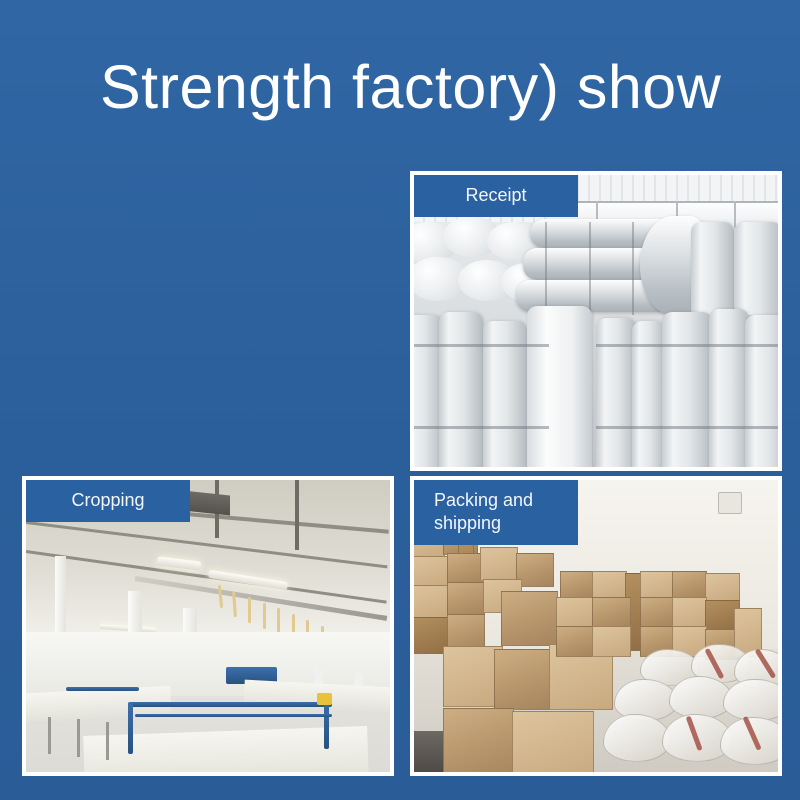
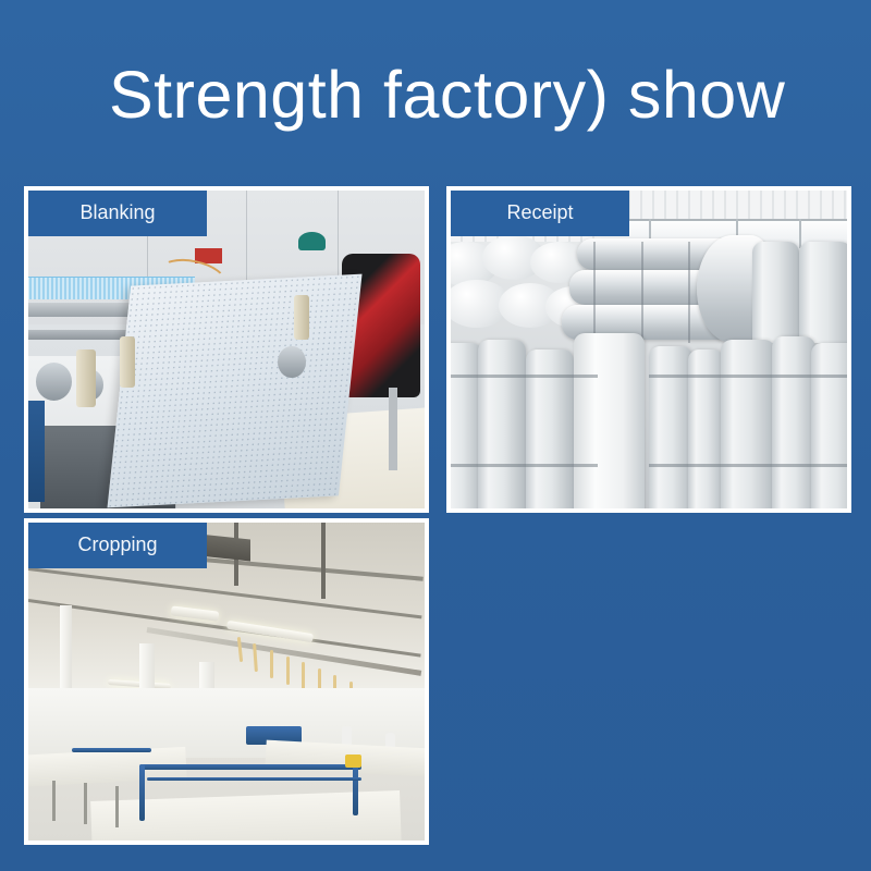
  Strength factory) show
+ Blanking
  Receipt
  Cropping
- Packing and shipping
